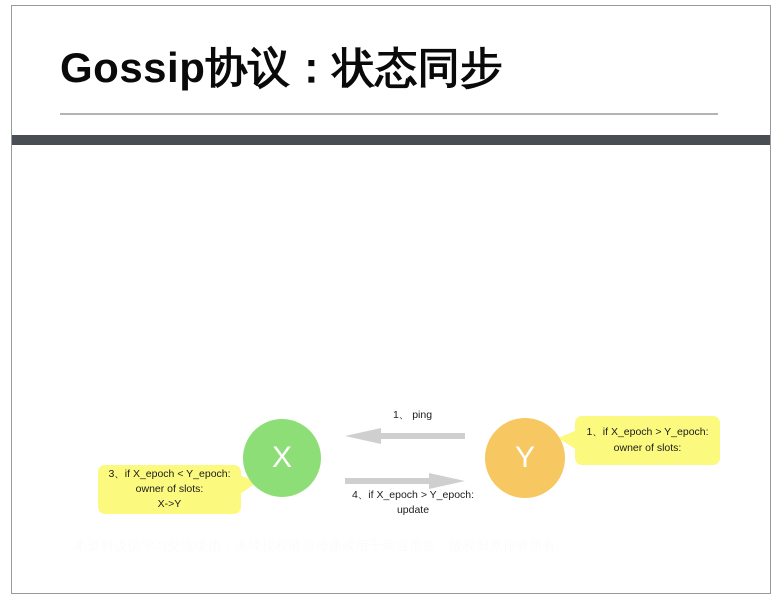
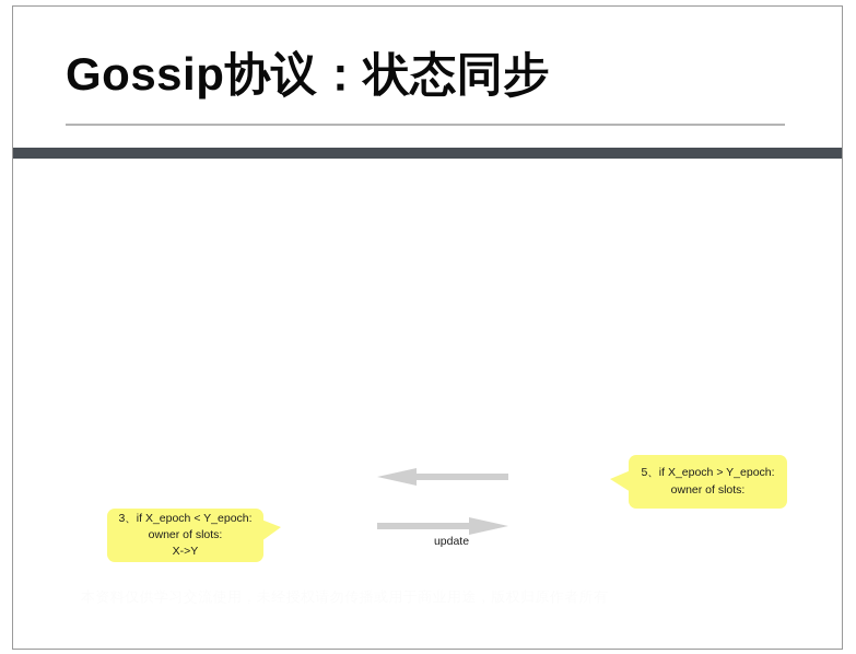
  Gossip协议：状态同步
  3、if X_epoch < Y_epoch:
  owner of slots:
  X->Y
- 1、if X_epoch > Y_epoch:
+ 5、if X_epoch > Y_epoch:
  owner of slots:
- X
- Y
- 1、 ping
- 4、if X_epoch > Y_epoch:
  update
